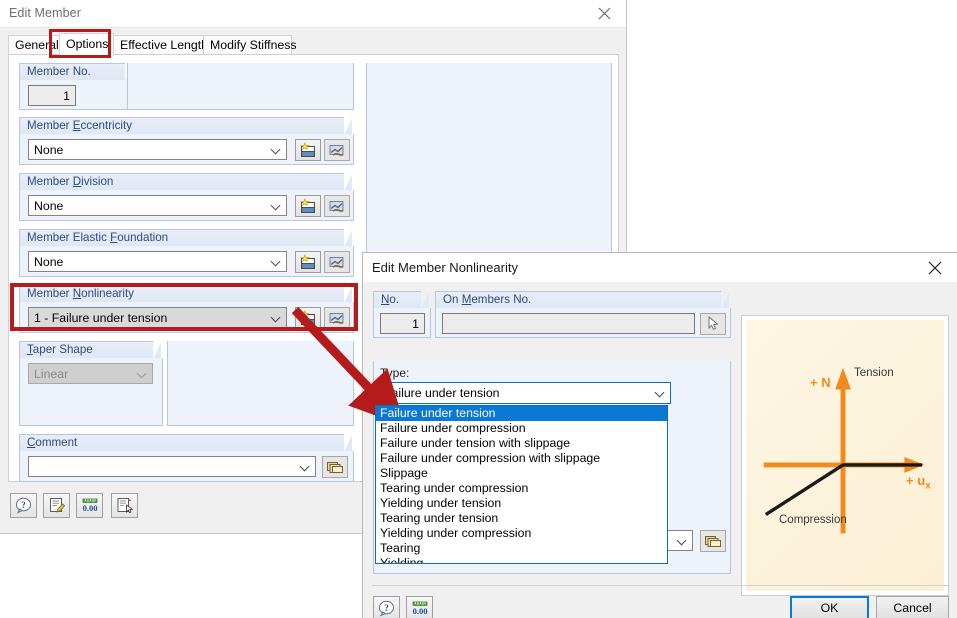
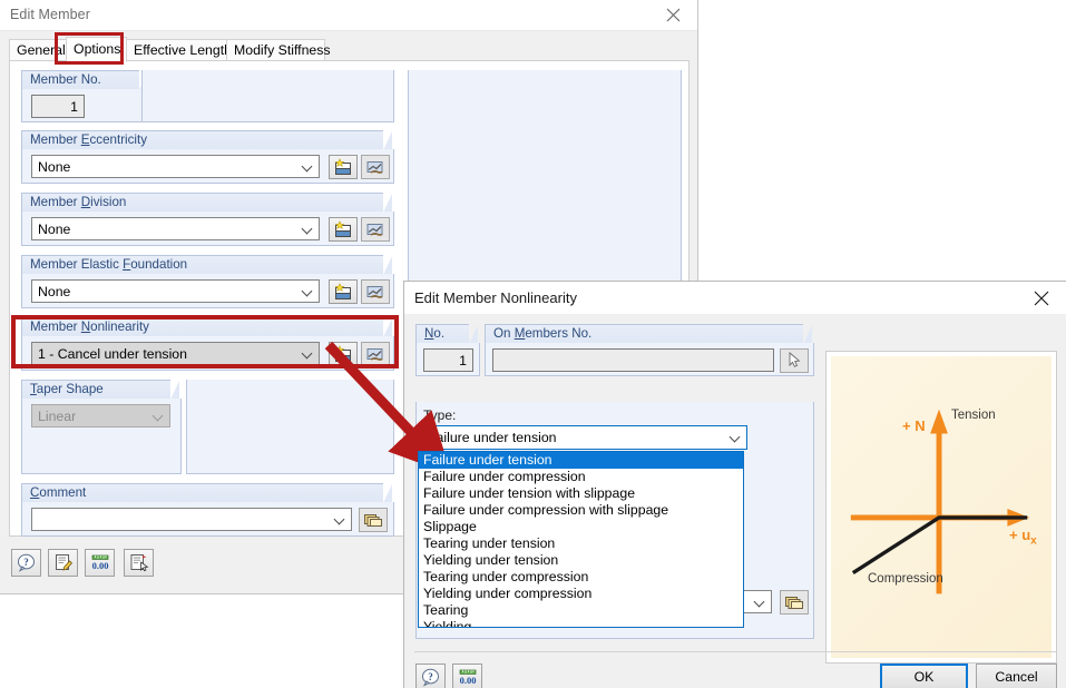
  Edit Member
  General
  Options
  Effective Lengt
  Modify Stiffness
  Member No.
  1
  Member Eccentricity
  None
  Member Division
  None
  Member Elastic Foundation
  None
  Member Nonlinearity
- 1 - Failure under tension
+ 1 - Cancel under tension
  Taper Shape
  Linear
  Comment
  ?
  0.00
  Edit Member Nonlinearity
  No.
  1
  On Members No.
  Type:
  Failure under tension
  + N
  Tension
  + ux
  Compression
  ?
  0.00
  OK
  Cancel
  Failure under tension
  Failure under compression
  Failure under tension with slippage
  Failure under compression with slippage
  Slippage
- Tearing under compression
+ Tearing under tension
  Yielding under tension
- Tearing under tension
+ Tearing under compression
  Yielding under compression
  Tearing
  Yielding
